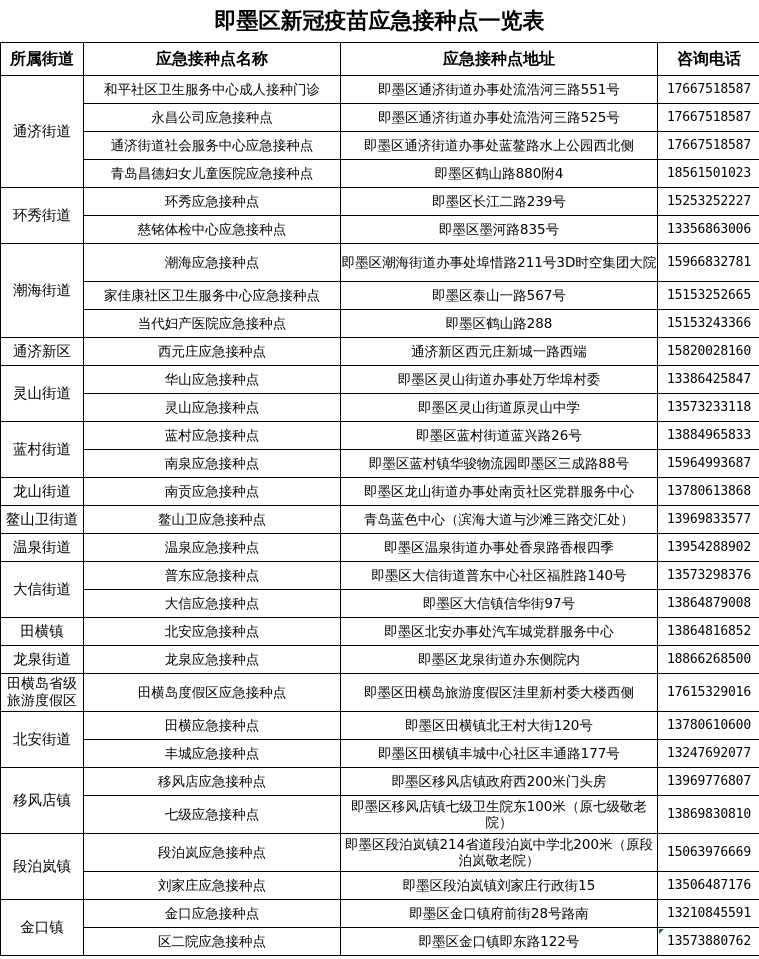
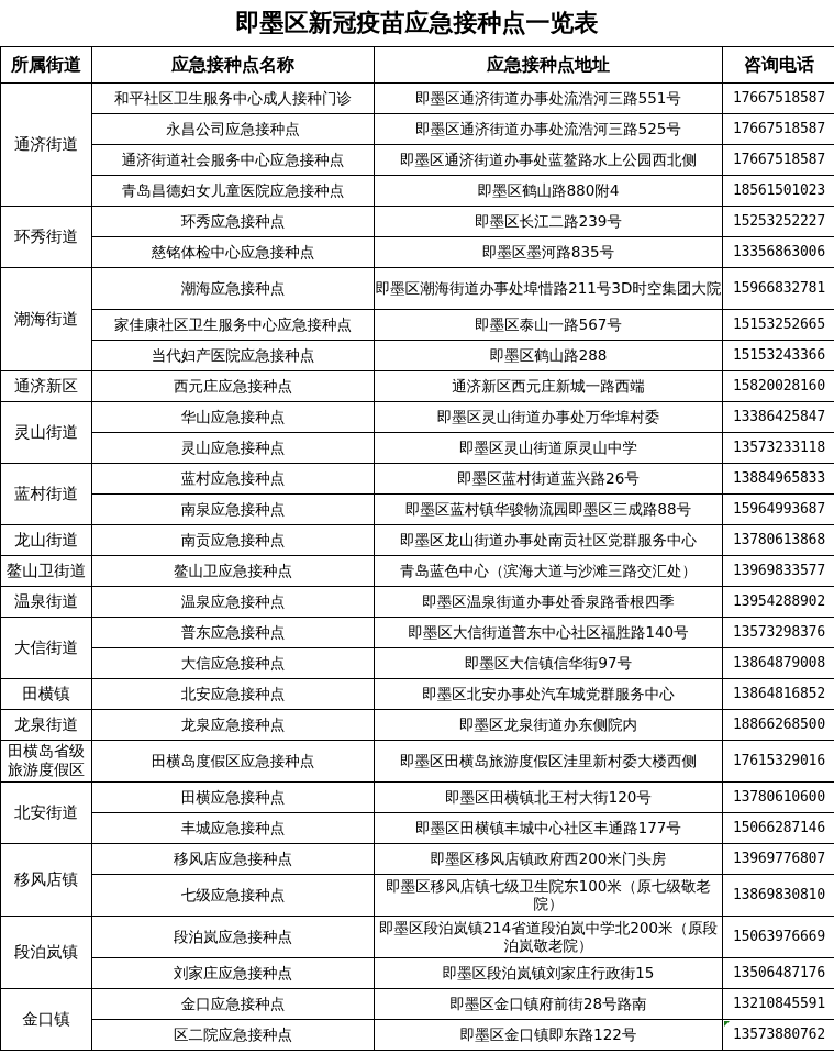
  即墨区新冠疫苗应急接种点一览表
  所属街道	应急接种点名称	应急接种点地址	咨询电话
  通济街道	和平社区卫生服务中心成人接种门诊	即墨区通济街道办事处流浩河三路551号	17667518587
  永昌公司应急接种点	即墨区通济街道办事处流浩河三路525号	17667518587
  通济街道社会服务中心应急接种点	即墨区通济街道办事处蓝鳌路水上公园西北侧	17667518587
  青岛昌德妇女儿童医院应急接种点	即墨区鹤山路880附4	18561501023
  环秀街道	环秀应急接种点	即墨区长江二路239号	15253252227
  慈铭体检中心应急接种点	即墨区墨河路835号	13356863006
  潮海街道	潮海应急接种点	即墨区潮海街道办事处埠惜路211号3D时空集团大院	15966832781
  家佳康社区卫生服务中心应急接种点	即墨区泰山一路567号	15153252665
  当代妇产医院应急接种点	即墨区鹤山路288	15153243366
  通济新区	西元庄应急接种点	通济新区西元庄新城一路西端	15820028160
  灵山街道	华山应急接种点	即墨区灵山街道办事处万华埠村委	13386425847
  灵山应急接种点	即墨区灵山街道原灵山中学	13573233118
  蓝村街道	蓝村应急接种点	即墨区蓝村街道蓝兴路26号	13884965833
  南泉应急接种点	即墨区蓝村镇华骏物流园即墨区三成路88号	15964993687
  龙山街道	南贡应急接种点	即墨区龙山街道办事处南贡社区党群服务中心	13780613868
  鳌山卫街道	鳌山卫应急接种点	青岛蓝色中心（滨海大道与沙滩三路交汇处）	13969833577
  温泉街道	温泉应急接种点	即墨区温泉街道办事处香泉路香根四季	13954288902
  大信街道	普东应急接种点	即墨区大信街道普东中心社区福胜路140号	13573298376
  大信应急接种点	即墨区大信镇信华街97号	13864879008
  田横镇	北安应急接种点	即墨区北安办事处汽车城党群服务中心	13864816852
  龙泉街道	龙泉应急接种点	即墨区龙泉街道办东侧院内	18866268500
  田横岛省级旅游度假区	田横岛度假区应急接种点	即墨区田横岛旅游度假区洼里新村委大楼西侧	17615329016
  北安街道	田横应急接种点	即墨区田横镇北王村大街120号	13780610600
- 丰城应急接种点	即墨区田横镇丰城中心社区丰通路177号	13247692077
+ 丰城应急接种点	即墨区田横镇丰城中心社区丰通路177号	15066287146
  移风店镇	移风店应急接种点	即墨区移风店镇政府西200米门头房	13969776807
  七级应急接种点	即墨区移风店镇七级卫生院东100米（原七级敬老院）	13869830810
  段泊岚镇	段泊岚应急接种点	即墨区段泊岚镇214省道段泊岚中学北200米（原段泊岚敬老院）	15063976669
  刘家庄应急接种点	即墨区段泊岚镇刘家庄行政街15	13506487176
  金口镇	金口应急接种点	即墨区金口镇府前街28号路南	13210845591
  区二院应急接种点	即墨区金口镇即东路122号	13573880762
